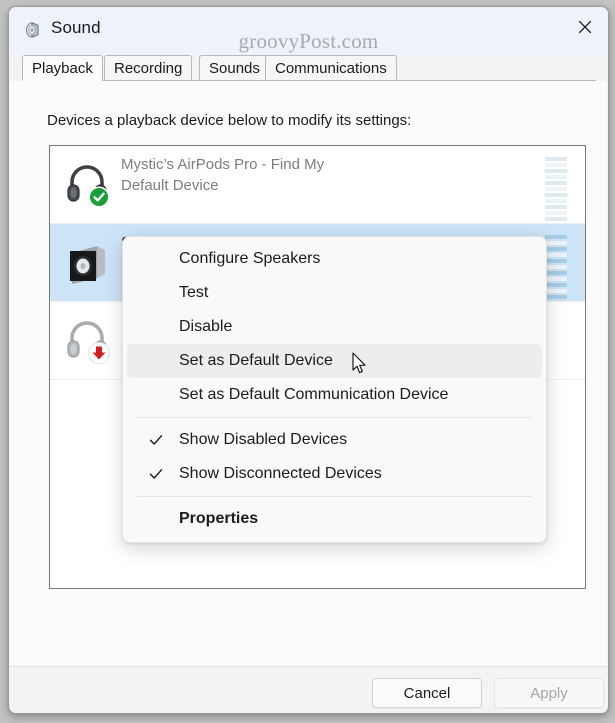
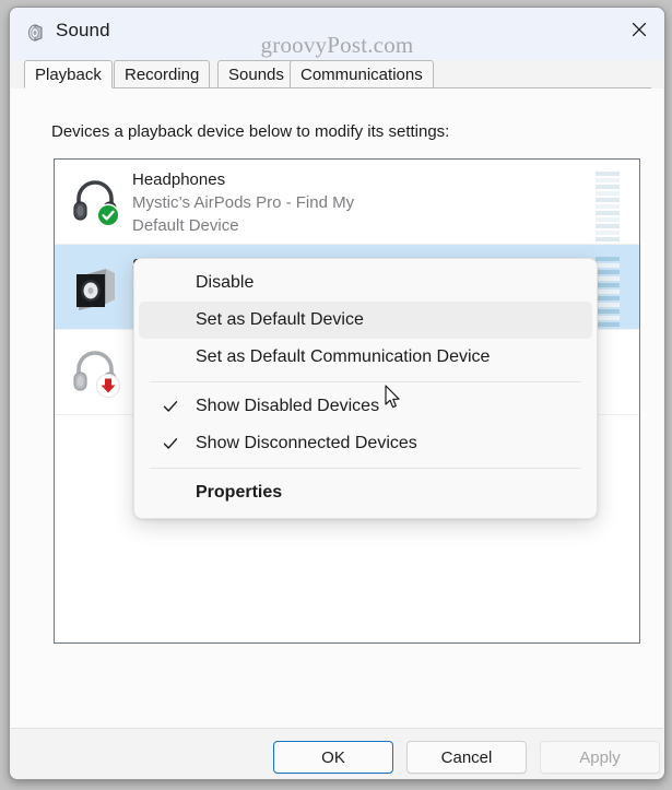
  Sound
  groovyPost.com
  Playback
  Recording
  Sounds
  Communications
  Devices a playback device below to modify its settings:
+ Headphones
  Mystic’s AirPods Pro - Find My
  Default Device
+ OK
  Cancel
  Apply
- Configure Speakers
- Test
  Disable
  Set as Default Device
  Set as Default Communication Device
  Show Disabled Devices
  Show Disconnected Devices
  Properties
